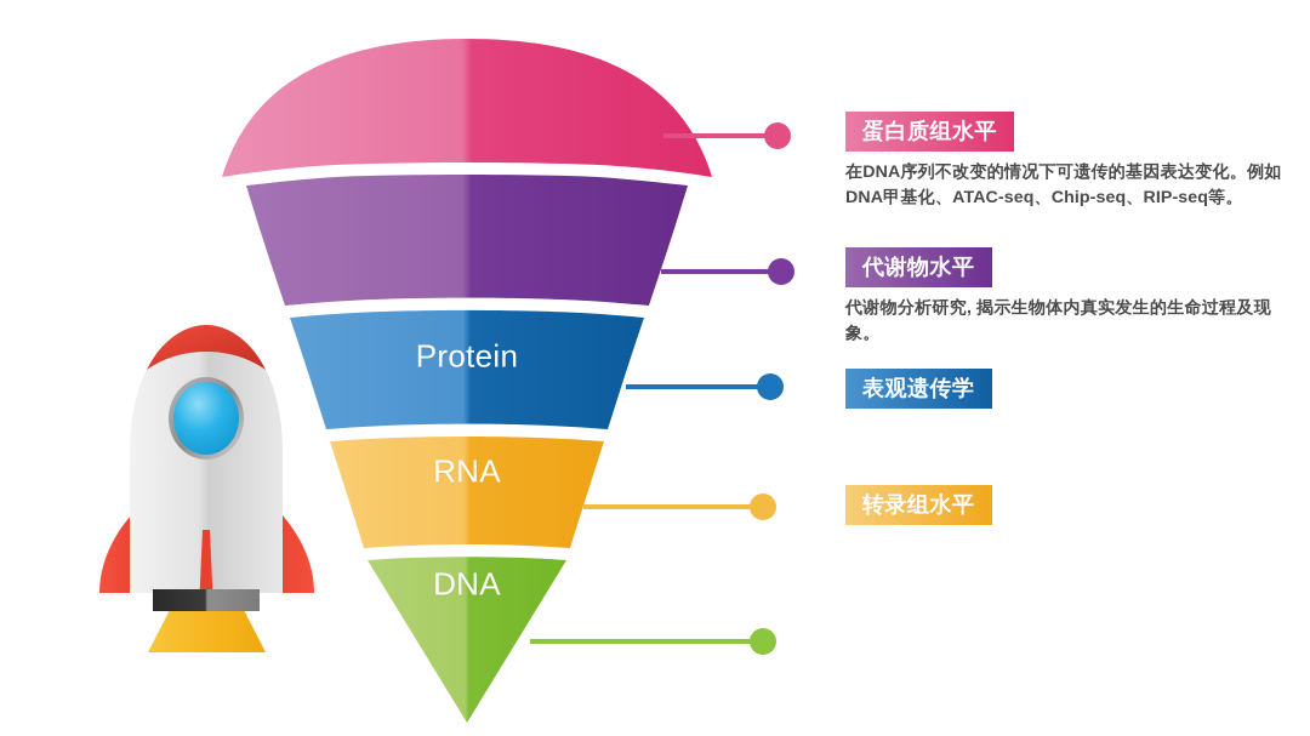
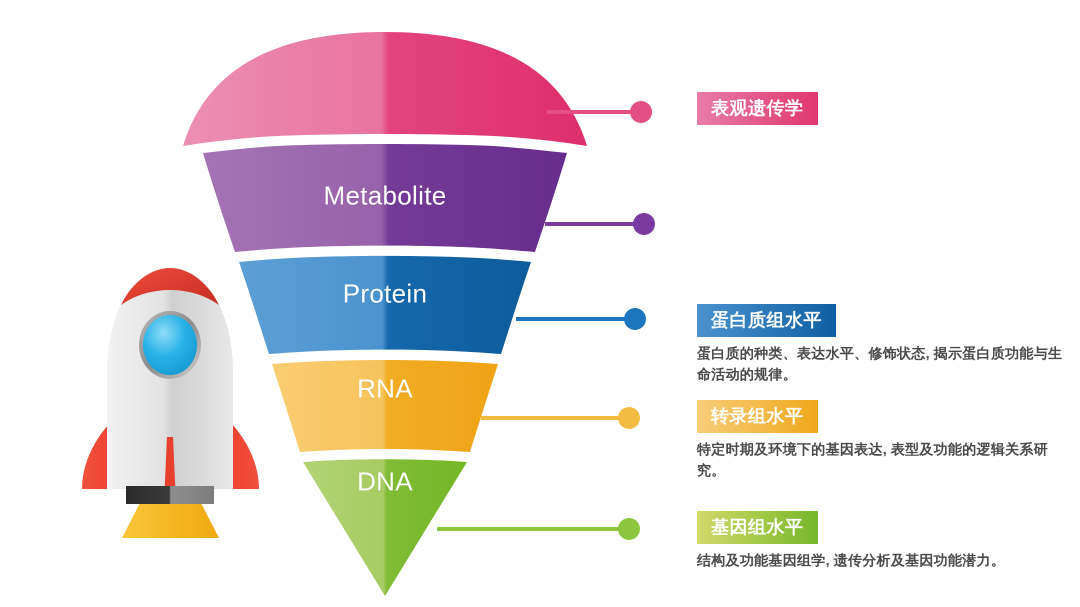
+ Metabolite
  Protein
  RNA
  DNA
- 蛋白质组水平
+ 表观遗传学
- 在DNA序列不改变的情况下可遗传的基因表达变化。例如DNA甲基化、ATAC-seq、Chip-seq、RIP-seq等。
- 代谢物水平
- 代谢物分析研究, 揭示生物体内真实发生的生命过程及现象。
- 表观遗传学
+ 蛋白质组水平
+ 蛋白质的种类、表达水平、修饰状态, 揭示蛋白质功能与生命活动的规律。
  转录组水平
+ 特定时期及环境下的基因表达, 表型及功能的逻辑关系研究。
+ 基因组水平
+ 结构及功能基因组学, 遗传分析及基因功能潜力。
